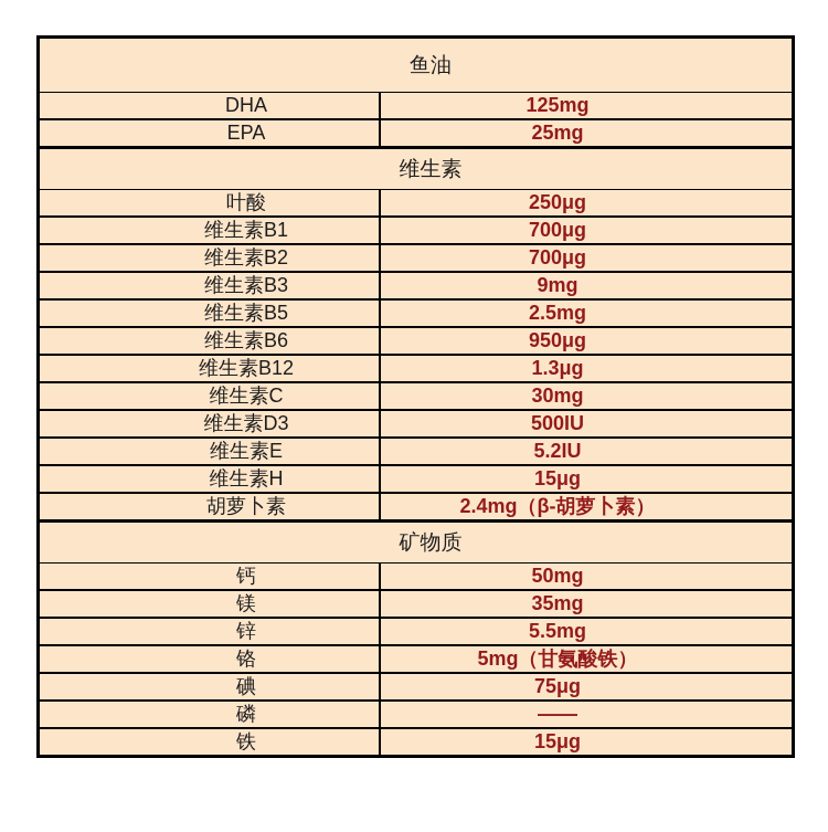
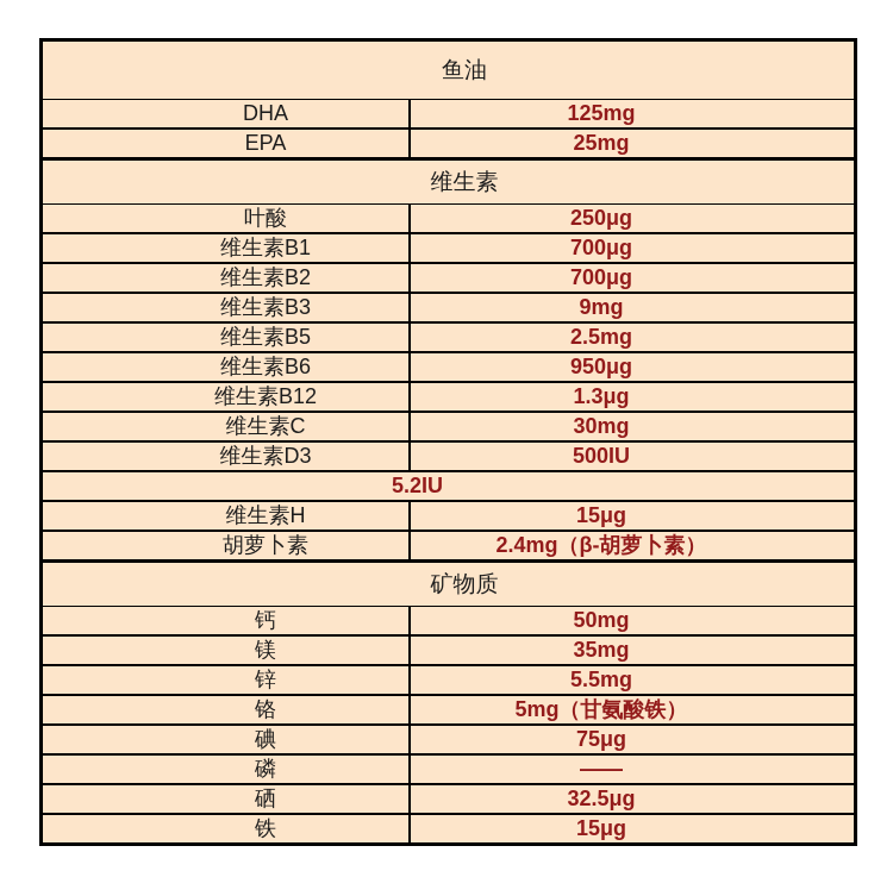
  鱼油
  DHA
  125mg
  EPA
  25mg
  维生素
  叶酸
  250μg
  维生素B1
  700μg
  维生素B2
  700μg
  维生素B3
  9mg
  维生素B5
  2.5mg
  维生素B6
  950μg
  维生素B12
  1.3μg
  维生素C
  30mg
  维生素D3
  500IU
- 维生素E
  5.2IU
  维生素H
  15μg
  胡萝卜素
  2.4mg（β-胡萝卜素）
  矿物质
  钙
  50mg
  镁
  35mg
  锌
  5.5mg
  铬
  5mg（甘氨酸铁）
  碘
  75μg
  磷
  ——
+ 硒
+ 32.5μg
  铁
  15μg
